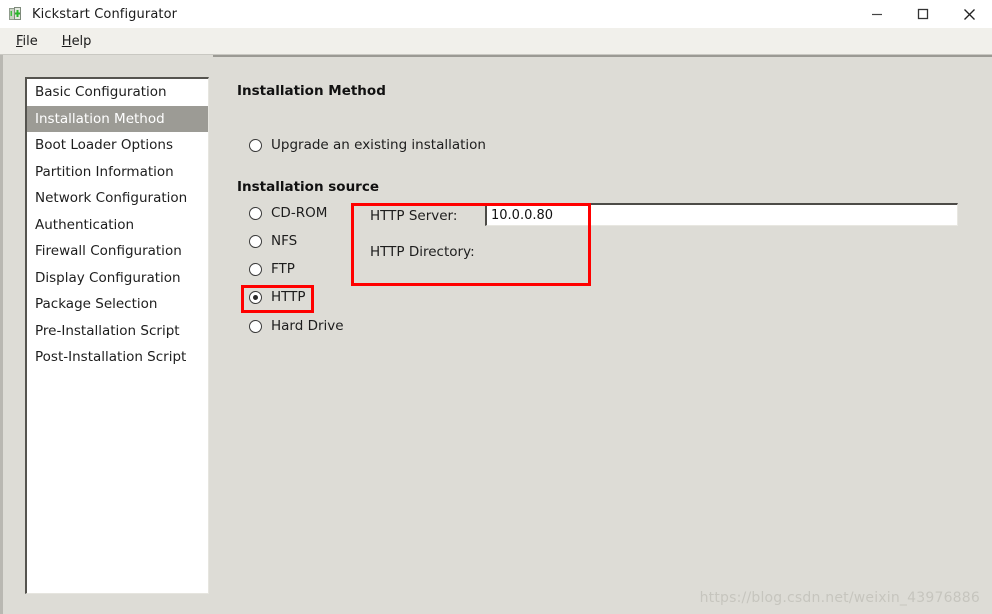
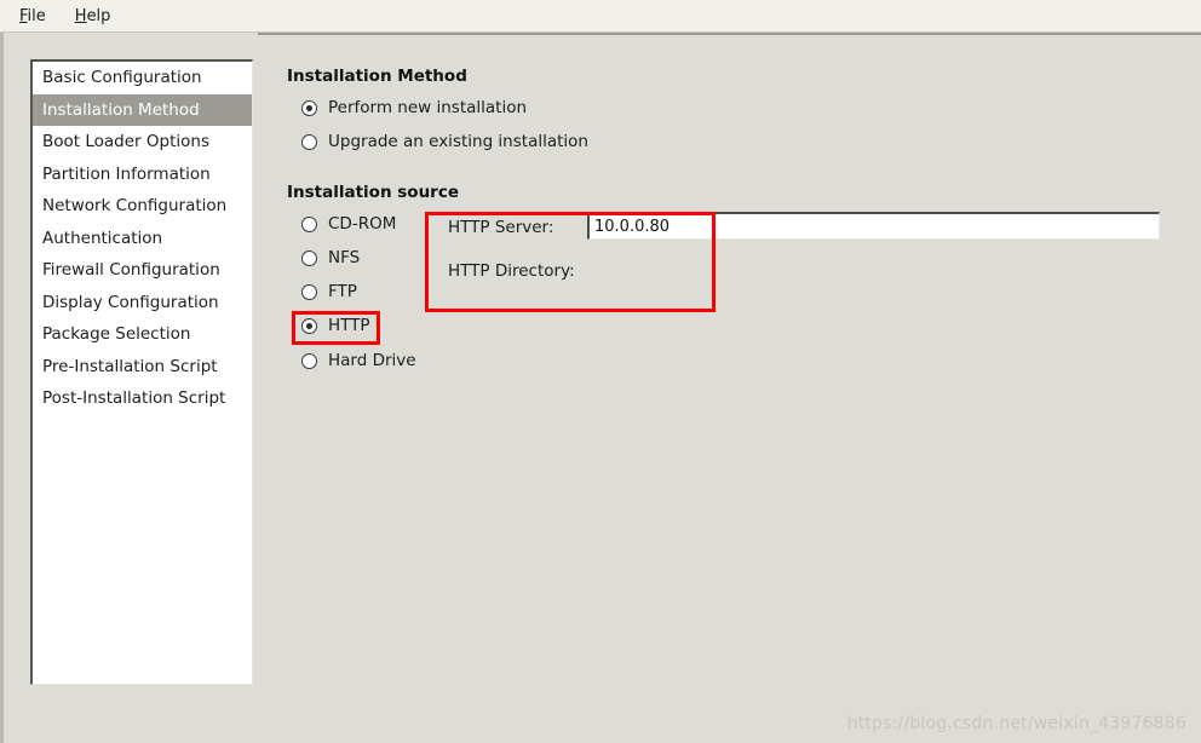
- Kickstart Configurator
  File
  Help
  Basic Configuration
  Installation Method
  Boot Loader Options
  Partition Information
  Network Configuration
  Authentication
  Firewall Configuration
  Display Configuration
  Package Selection
  Pre-Installation Script
  Post-Installation Script
  Installation Method
+ Perform new installation
  Upgrade an existing installation
  Installation source
  CD-ROM
  NFS
  FTP
  HTTP
  Hard Drive
  HTTP Server:
  10.0.0.80
  HTTP Directory:
  https://blog.csdn.net/weixin_43976886
